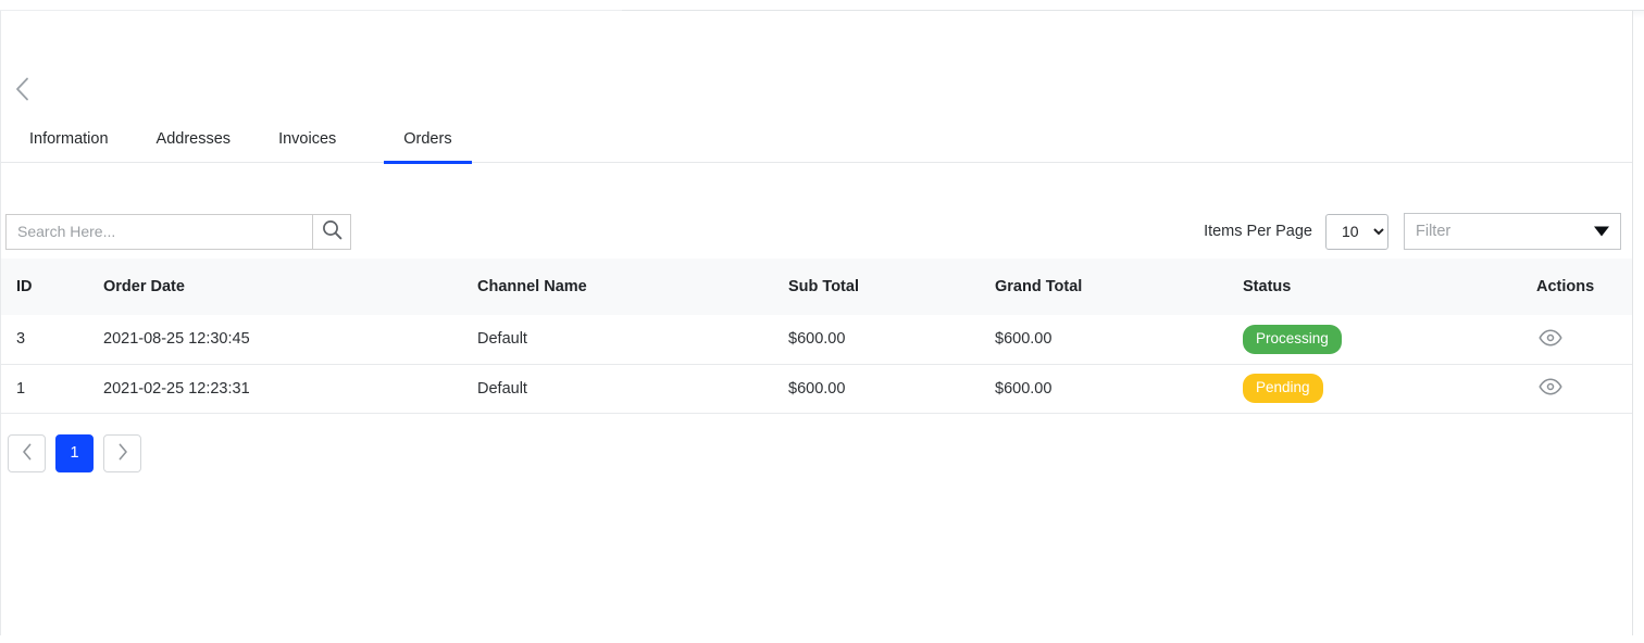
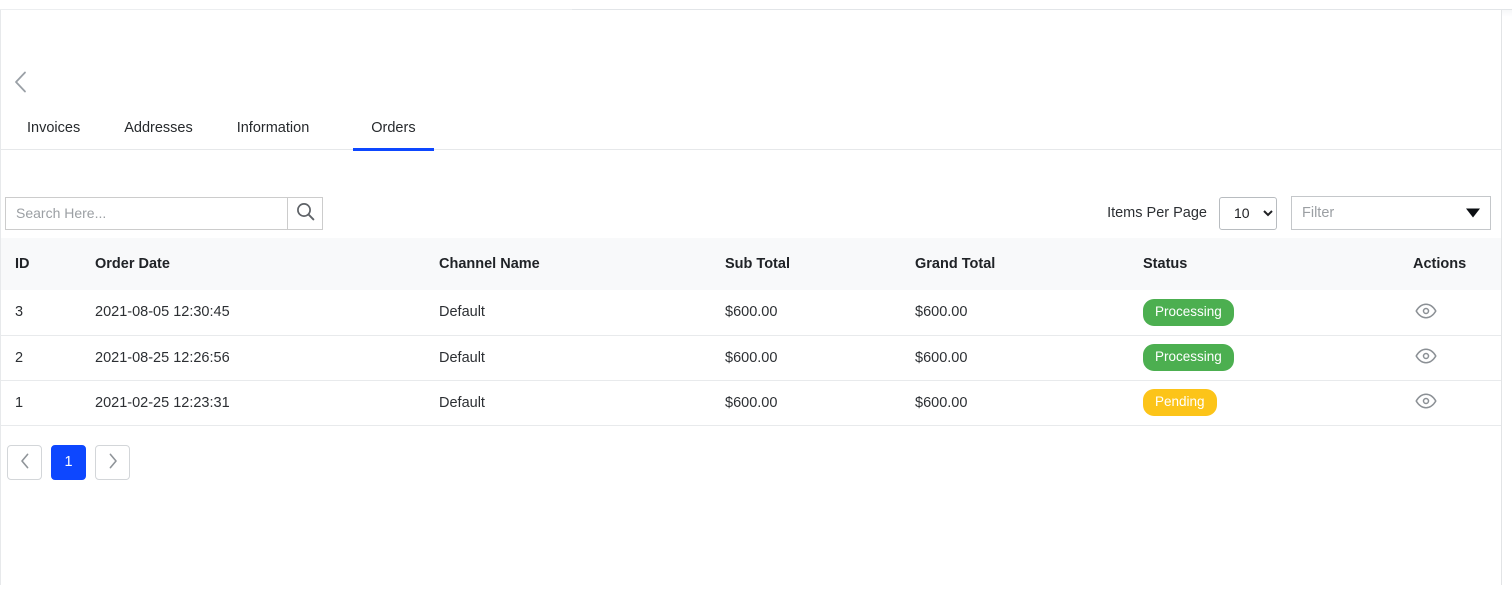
- Information
+ Invoices
  Addresses
- Invoices
+ Information
  Orders
  Search Here...
  Items Per Page
  10
  Filter
  ID	Order Date	Channel Name	Sub Total	Grand Total	Status	Actions
- 3	2021-08-25 12:30:45	Default	$600.00	$600.00	Processing
+ 3	2021-08-05 12:30:45	Default	$600.00	$600.00	Processing
+ 2	2021-08-25 12:26:56	Default	$600.00	$600.00	Processing
  1	2021-02-25 12:23:31	Default	$600.00	$600.00	Pending
  1
